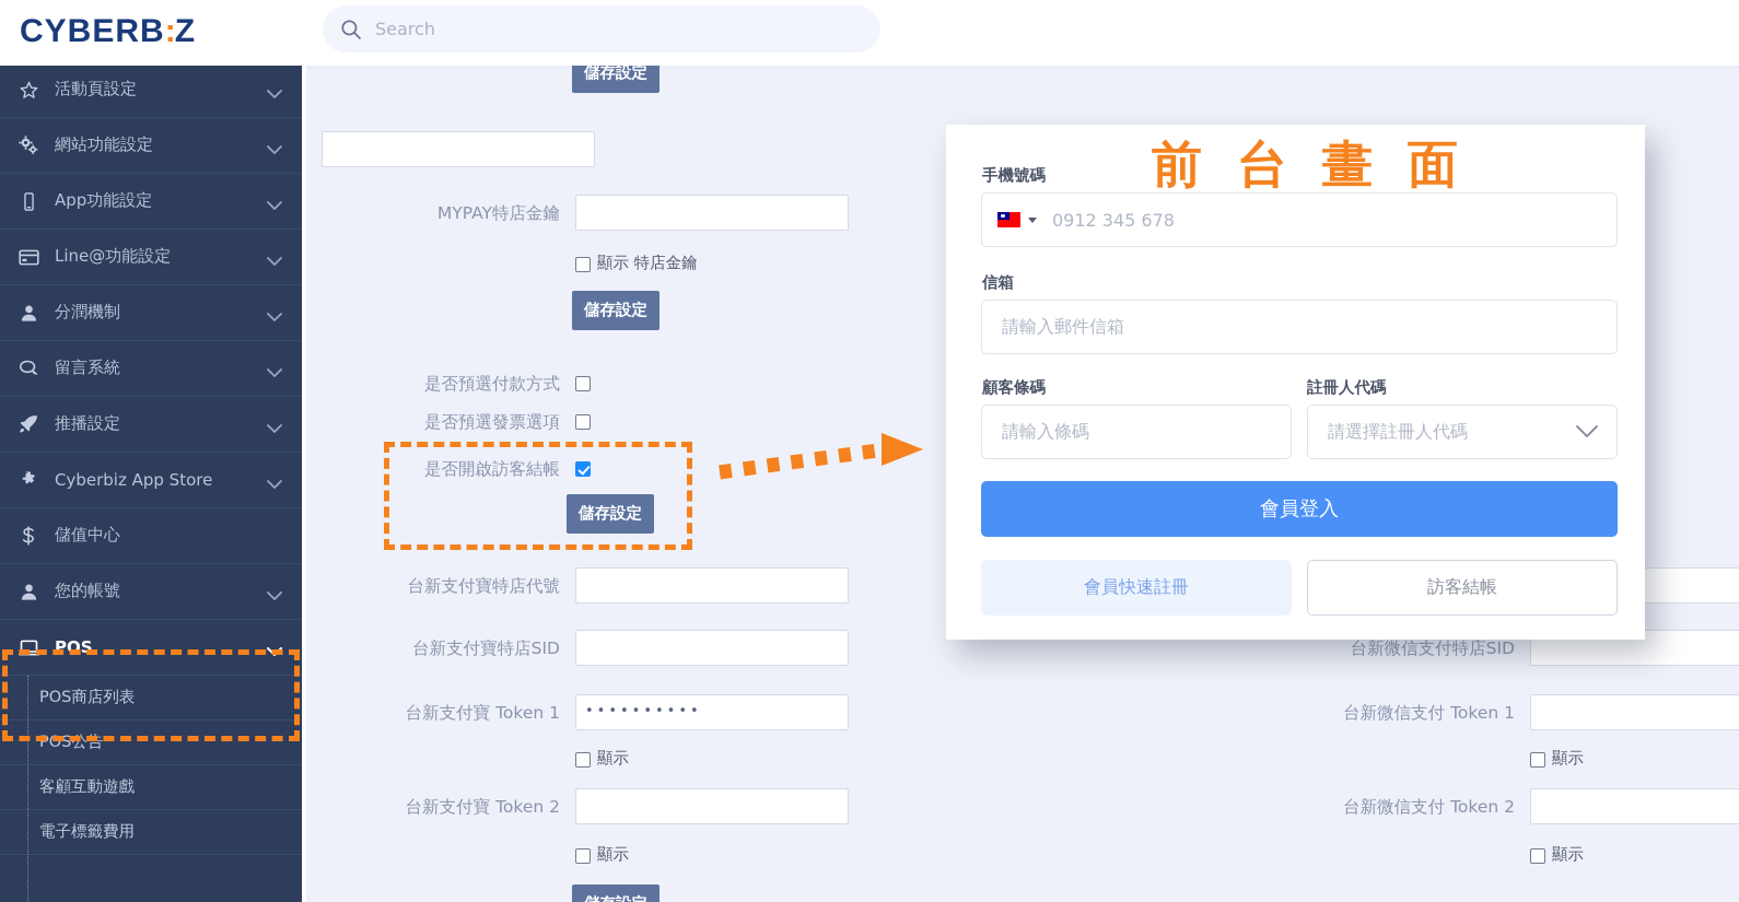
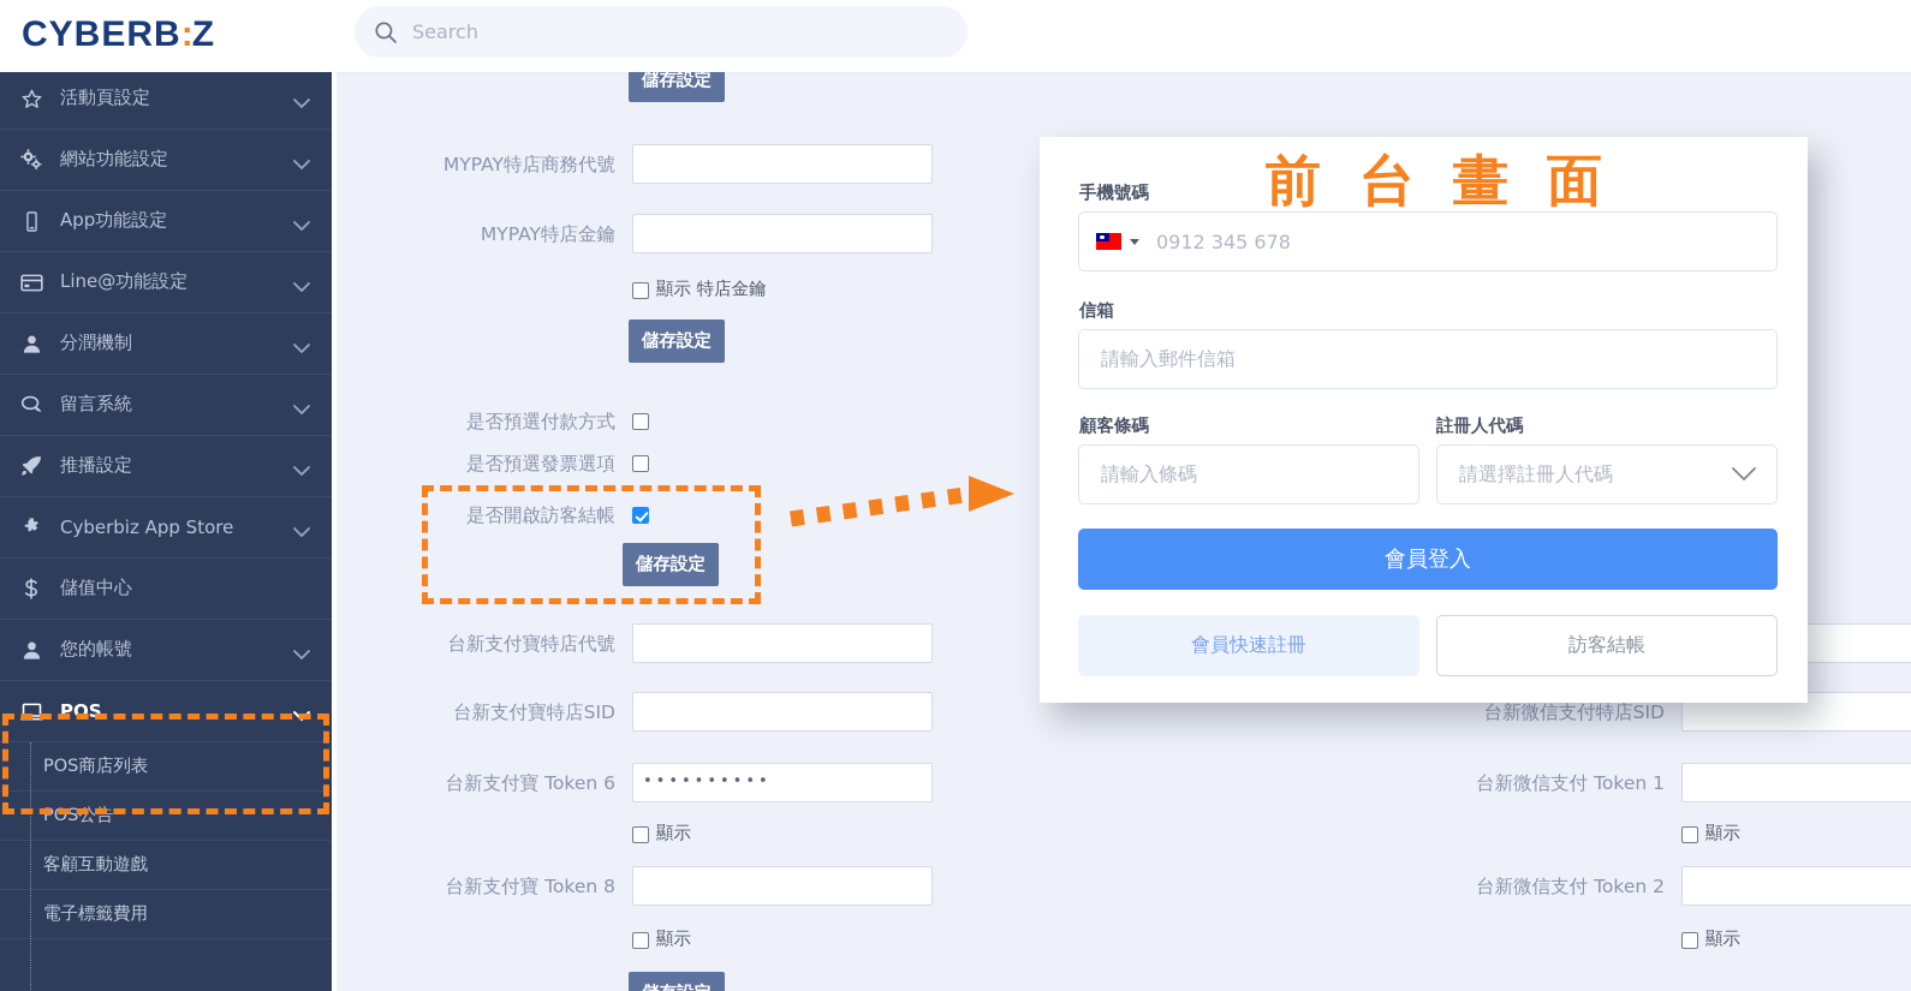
  CYBERB:Z
  Search
  活動頁設定
  網站功能設定
  App功能設定
  Line@功能設定
  分潤機制
  留言系統
  推播設定
  Cyberbiz App Store
  儲值中心
  您的帳號
  POS
  POS商店列表
  POS公告
  客顧互動遊戲
  電子標籤費用
  儲存設定
+ MYPAY特店商務代號
  MYPAY特店金鑰
  顯示 特店金鑰
  儲存設定
  是否預選付款方式
  是否預選發票選項
  是否開啟訪客結帳
  儲存設定
  台新支付寶特店代號
  台新支付寶特店SID
- 台新支付寶 Token 1
+ 台新支付寶 Token 6
  ••••••••••
  顯示
- 台新支付寶 Token 2
+ 台新支付寶 Token 8
  顯示
  台新微信支付特店SID
  台新微信支付 Token 1
  顯示
  台新微信支付 Token 2
  顯示
  前 台 畫 面
  手機號碼
  0912 345 678
  信箱
  請輸入郵件信箱
  顧客條碼
  請輸入條碼
  註冊人代碼
  請選擇註冊人代碼
  會員登入
  會員快速註冊
  訪客結帳
